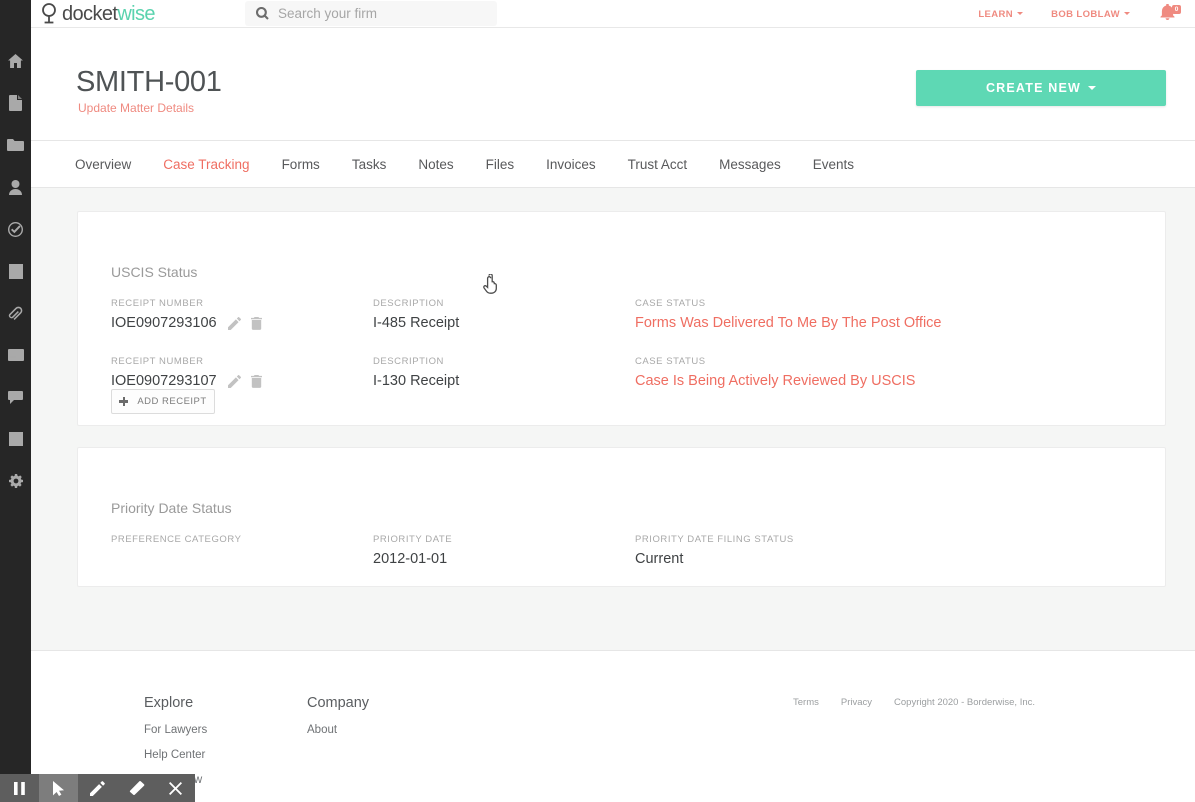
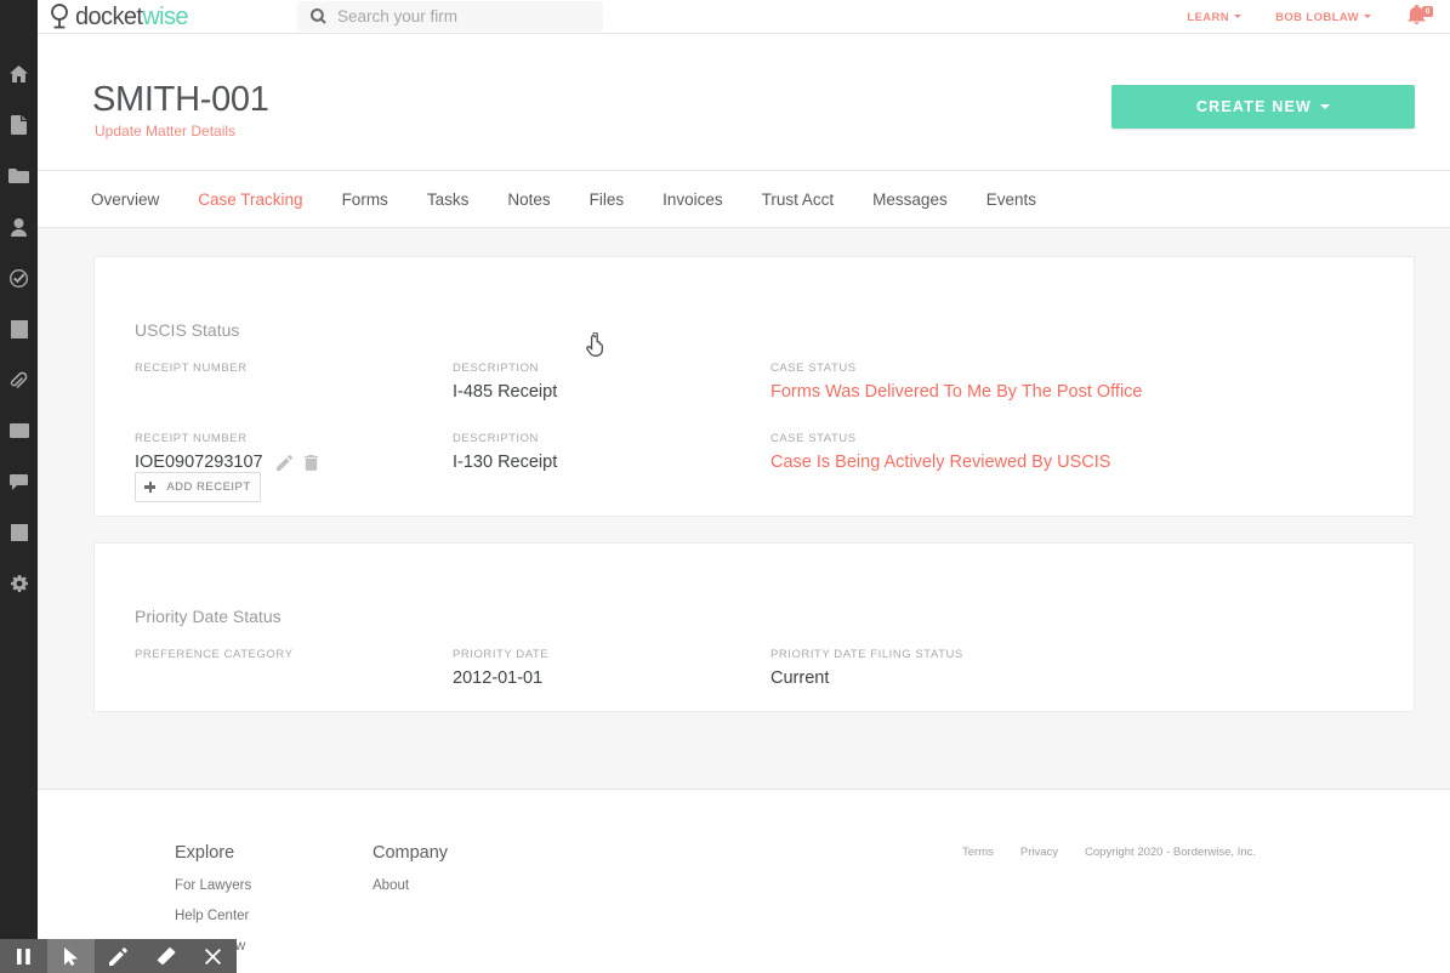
  docketwise
  Search your firm
  LEARN
  BOB LOBLAW
  SMITH-001
  Update Matter Details
  CREATE NEW
  Overview
  Case Tracking
  Forms
  Tasks
  Notes
  Files
  Invoices
  Trust Acct
  Messages
  Events
  USCIS Status
  RECEIPT NUMBER
- IOE0907293106
  DESCRIPTION
  I-485 Receipt
  CASE STATUS
  Forms Was Delivered To Me By The Post Office
  RECEIPT NUMBER
  IOE0907293107
  DESCRIPTION
  I-130 Receipt
  CASE STATUS
  Case Is Being Actively Reviewed By USCIS
  ADD RECEIPT
  Priority Date Status
  PREFERENCE CATEGORY
  PRIORITY DATE
  2012-01-01
  PRIORITY DATE FILING STATUS
  Current
  Explore
  For Lawyers
  Help Center
  Company
  About
  Terms
  Privacy
  Copyright 2020 - Borderwise, Inc.
